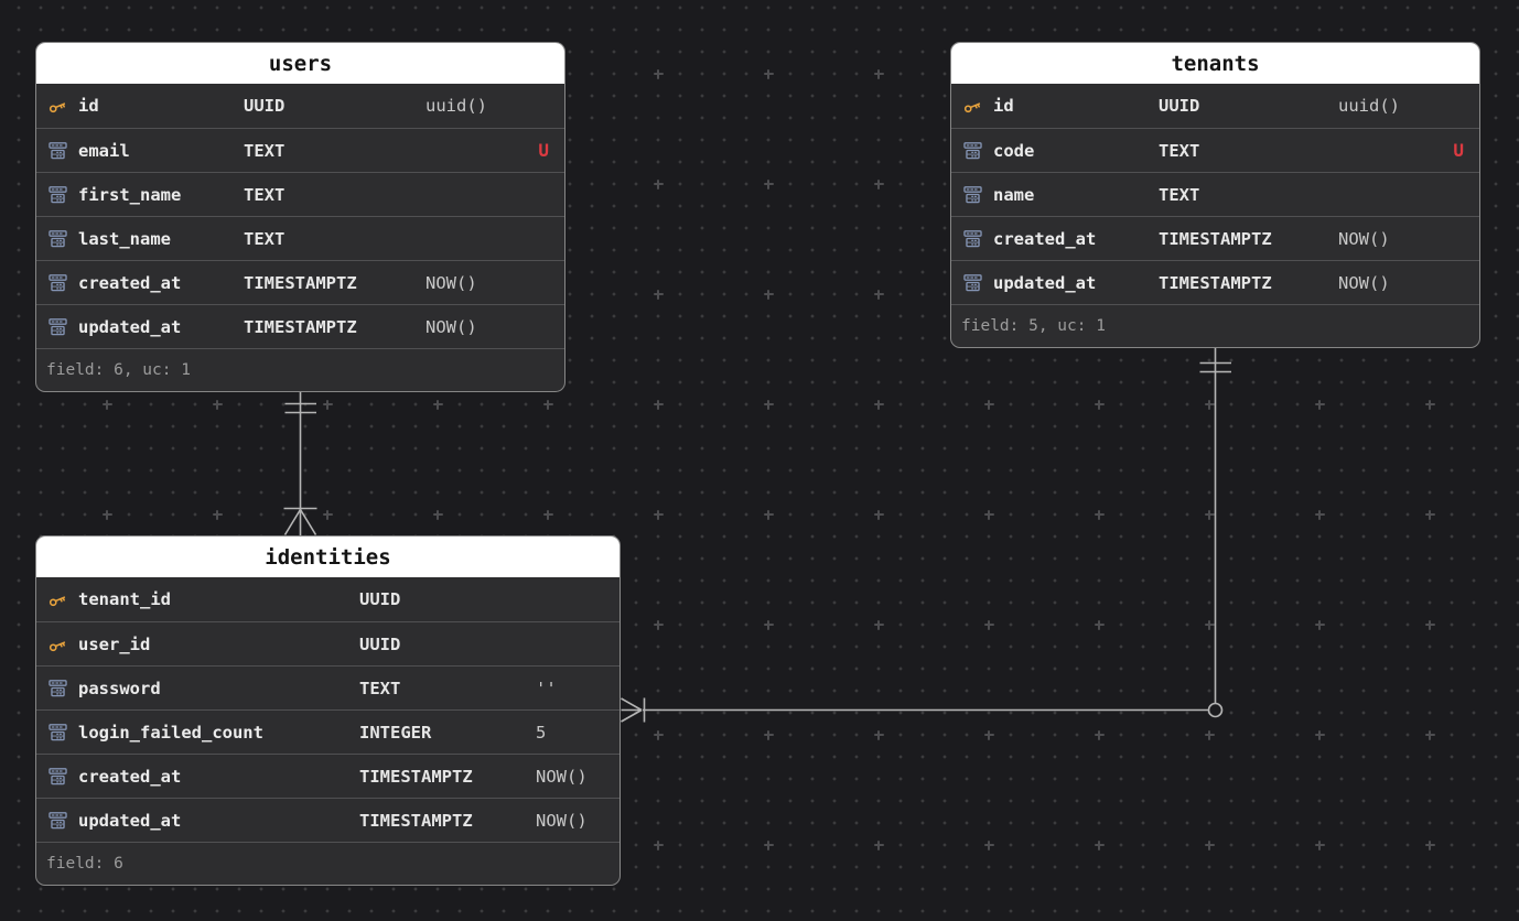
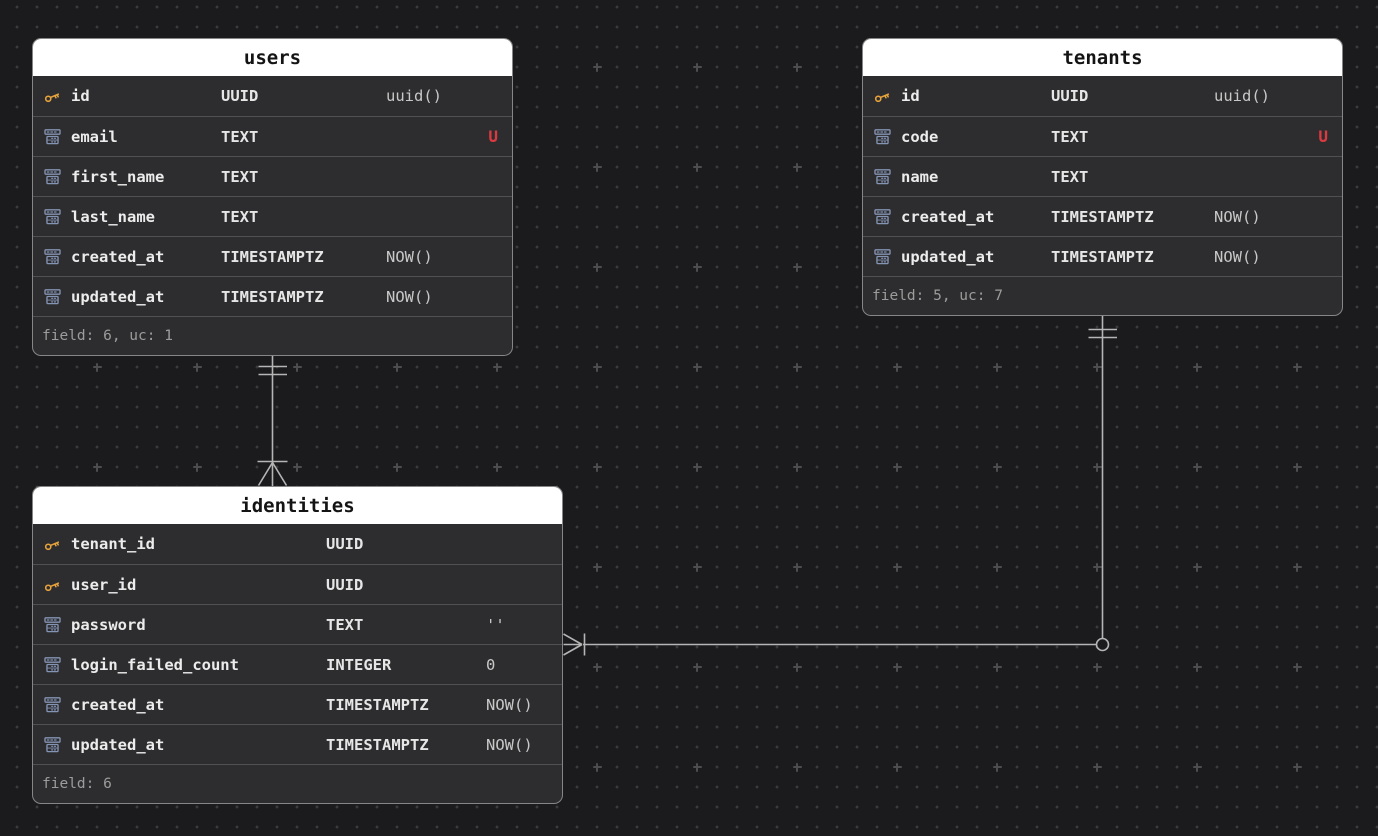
  users
  id
  UUID
  uuid()
  email
  TEXT
  U
  first_name
  TEXT
  last_name
  TEXT
  created_at
  TIMESTAMPTZ
  NOW()
  updated_at
  TIMESTAMPTZ
  NOW()
  field: 6, uc: 1
  tenants
  id
  UUID
  uuid()
  code
  TEXT
  U
  name
  TEXT
  created_at
  TIMESTAMPTZ
  NOW()
  updated_at
  TIMESTAMPTZ
  NOW()
- field: 5, uc: 1
+ field: 5, uc: 7
  identities
  tenant_id
  UUID
  user_id
  UUID
  password
  TEXT
  ''
  login_failed_count
  INTEGER
- 5
+ 0
  created_at
  TIMESTAMPTZ
  NOW()
  updated_at
  TIMESTAMPTZ
  NOW()
  field: 6
